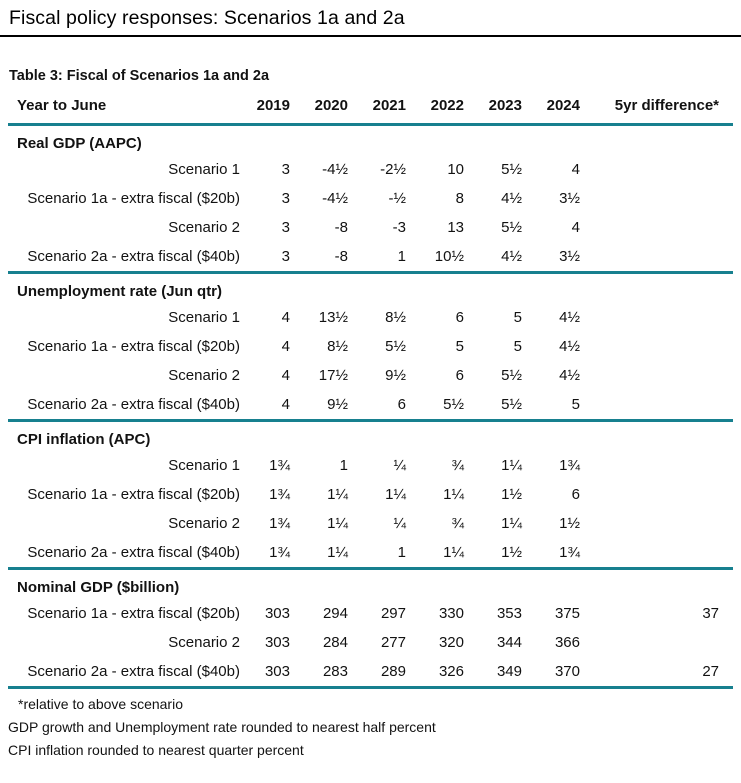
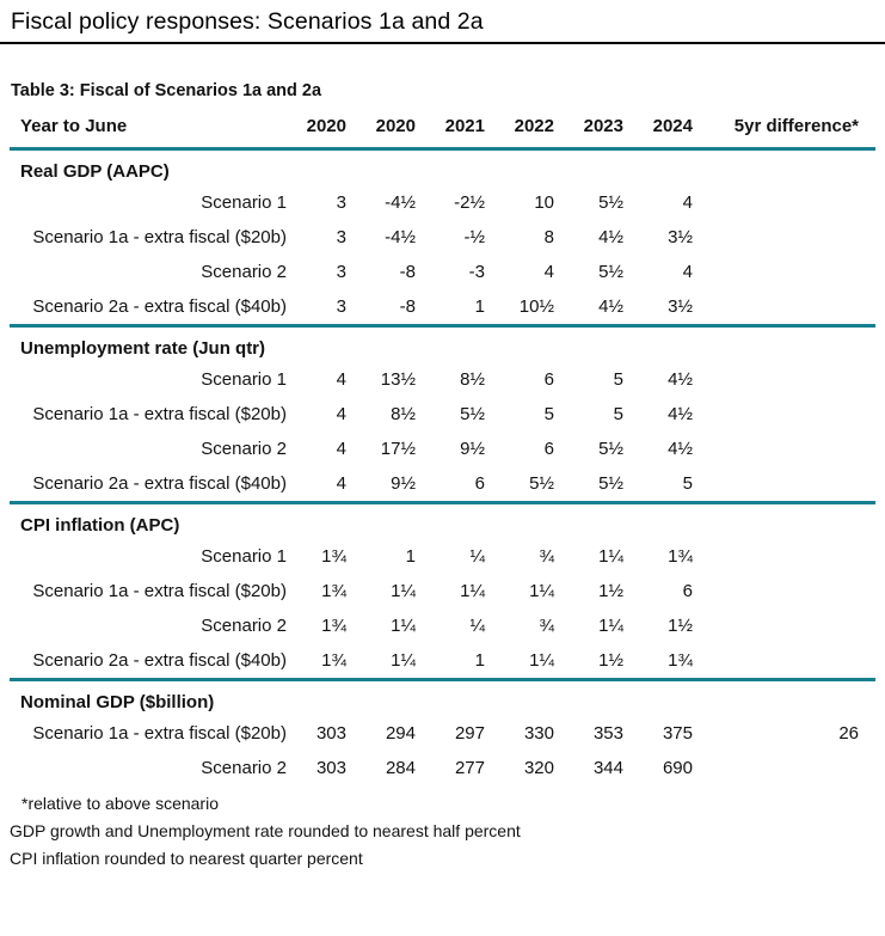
  Fiscal policy responses: Scenarios 1a and 2a
  Table 3: Fiscal of Scenarios 1a and 2a
- Year to June	2019	2020	2021	2022	2023	2024	5yr difference*
+ Year to June	2020	2020	2021	2022	2023	2024	5yr difference*
  Real GDP (AAPC)
  Scenario 1	3	-4½	-2½	10	5½	4
  Scenario 1a - extra fiscal ($20b)	3	-4½	-½	8	4½	3½
- Scenario 2	3	-8	-3	13	5½	4
+ Scenario 2	3	-8	-3	4	5½	4
  Scenario 2a - extra fiscal ($40b)	3	-8	1	10½	4½	3½
  Unemployment rate (Jun qtr)
  Scenario 1	4	13½	8½	6	5	4½
  Scenario 1a - extra fiscal ($20b)	4	8½	5½	5	5	4½
  Scenario 2	4	17½	9½	6	5½	4½
  Scenario 2a - extra fiscal ($40b)	4	9½	6	5½	5½	5
  CPI inflation (APC)
  Scenario 1	1¾	1	¼	¾	1¼	1¾
  Scenario 1a - extra fiscal ($20b)	1¾	1¼	1¼	1¼	1½	6
  Scenario 2	1¾	1¼	¼	¾	1¼	1½
  Scenario 2a - extra fiscal ($40b)	1¾	1¼	1	1¼	1½	1¾
  Nominal GDP ($billion)
- Scenario 1a - extra fiscal ($20b)	303	294	297	330	353	375	37
+ Scenario 1a - extra fiscal ($20b)	303	294	297	330	353	375	26
- Scenario 2	303	284	277	320	344	366
+ Scenario 2	303	284	277	320	344	690
- Scenario 2a - extra fiscal ($40b)	303	283	289	326	349	370	27
  *relative to above scenario
  GDP growth and Unemployment rate rounded to nearest half percent
  CPI inflation rounded to nearest quarter percent
